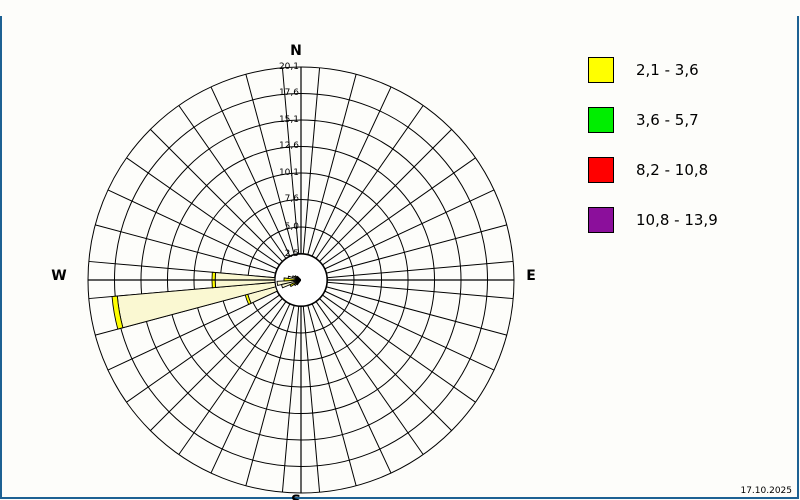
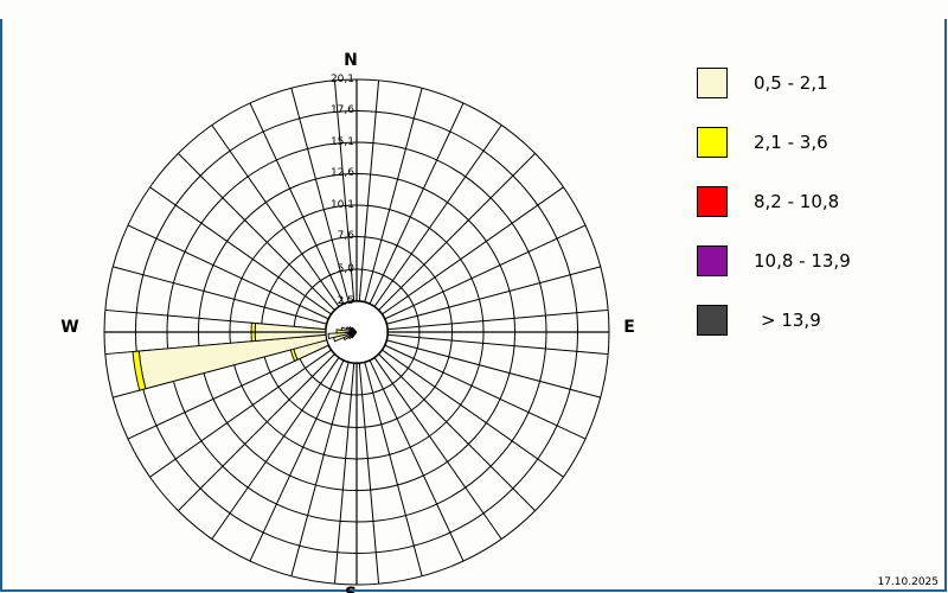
  N
  E
  W
  2,5
  5,0
  7,6
  10,1
  12,6
  15,1
  17,6
  20,1
+ 0,5 - 2,1
  2,1 - 3,6
- 3,6 - 5,7
  8,2 - 10,8
  10,8 - 13,9
+ > 13,9
  17.10.2025
